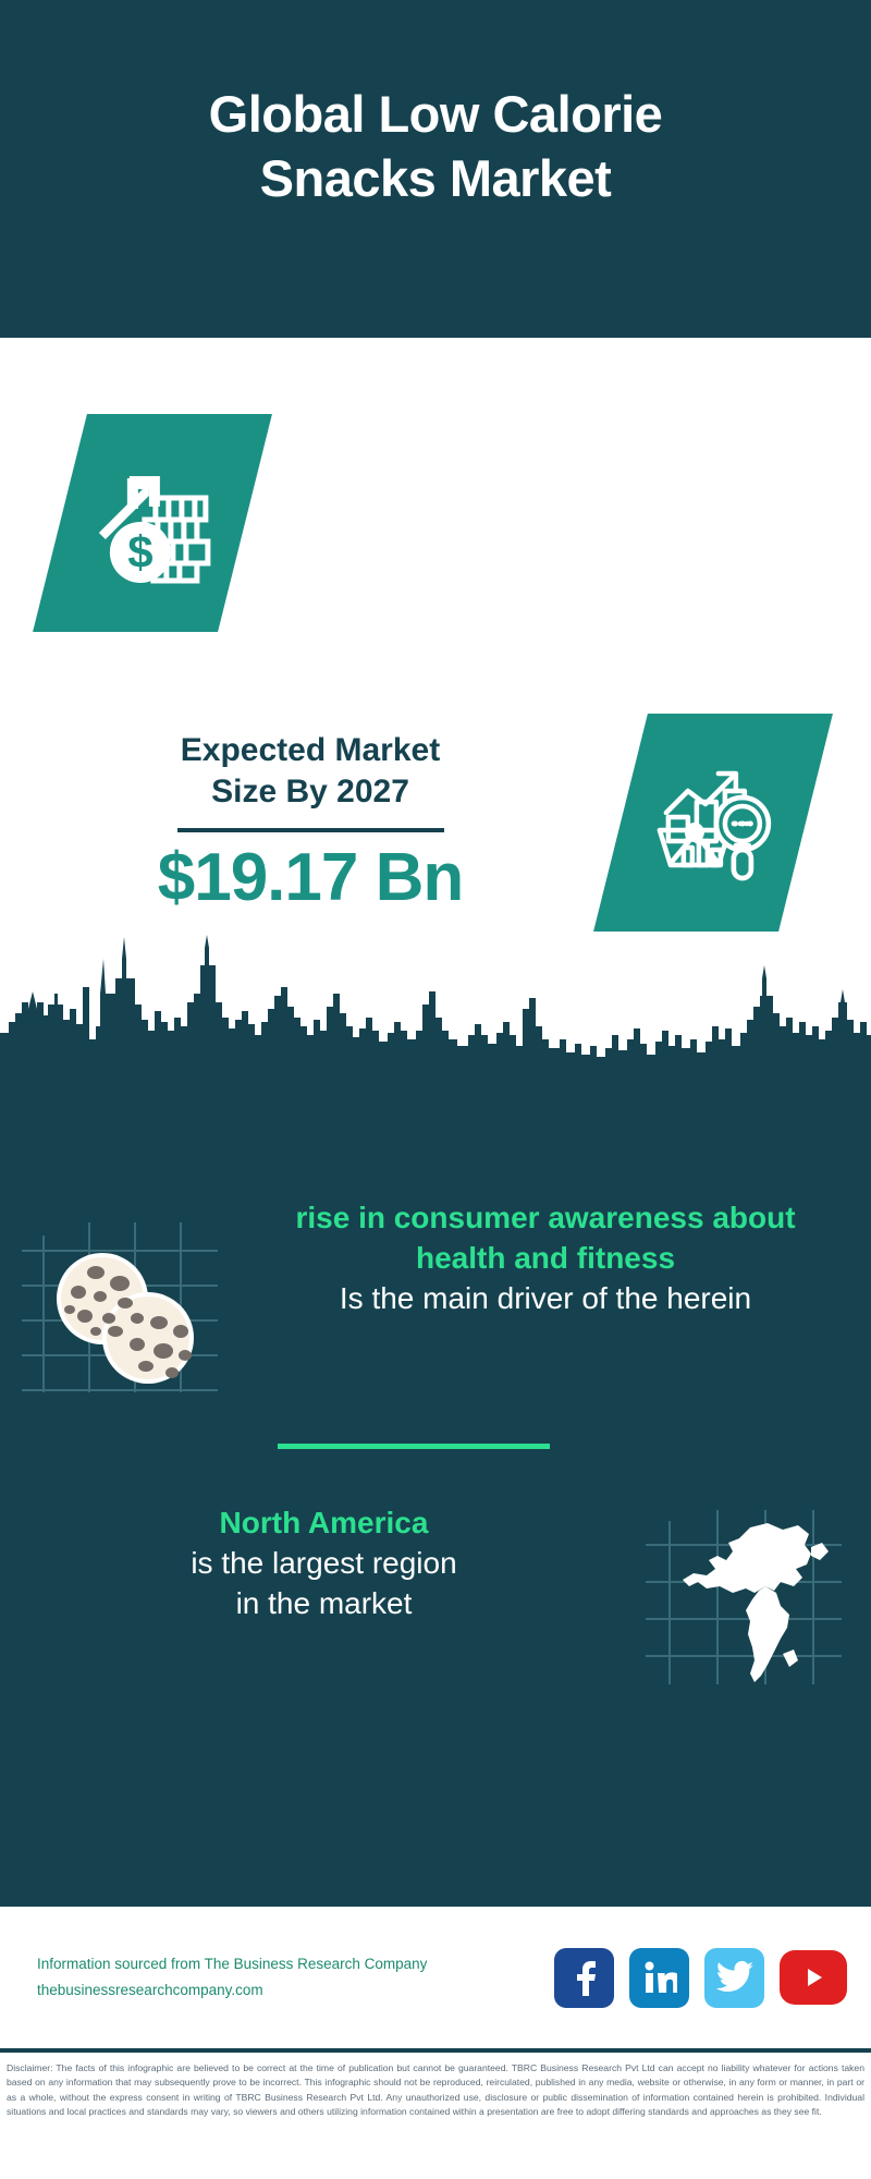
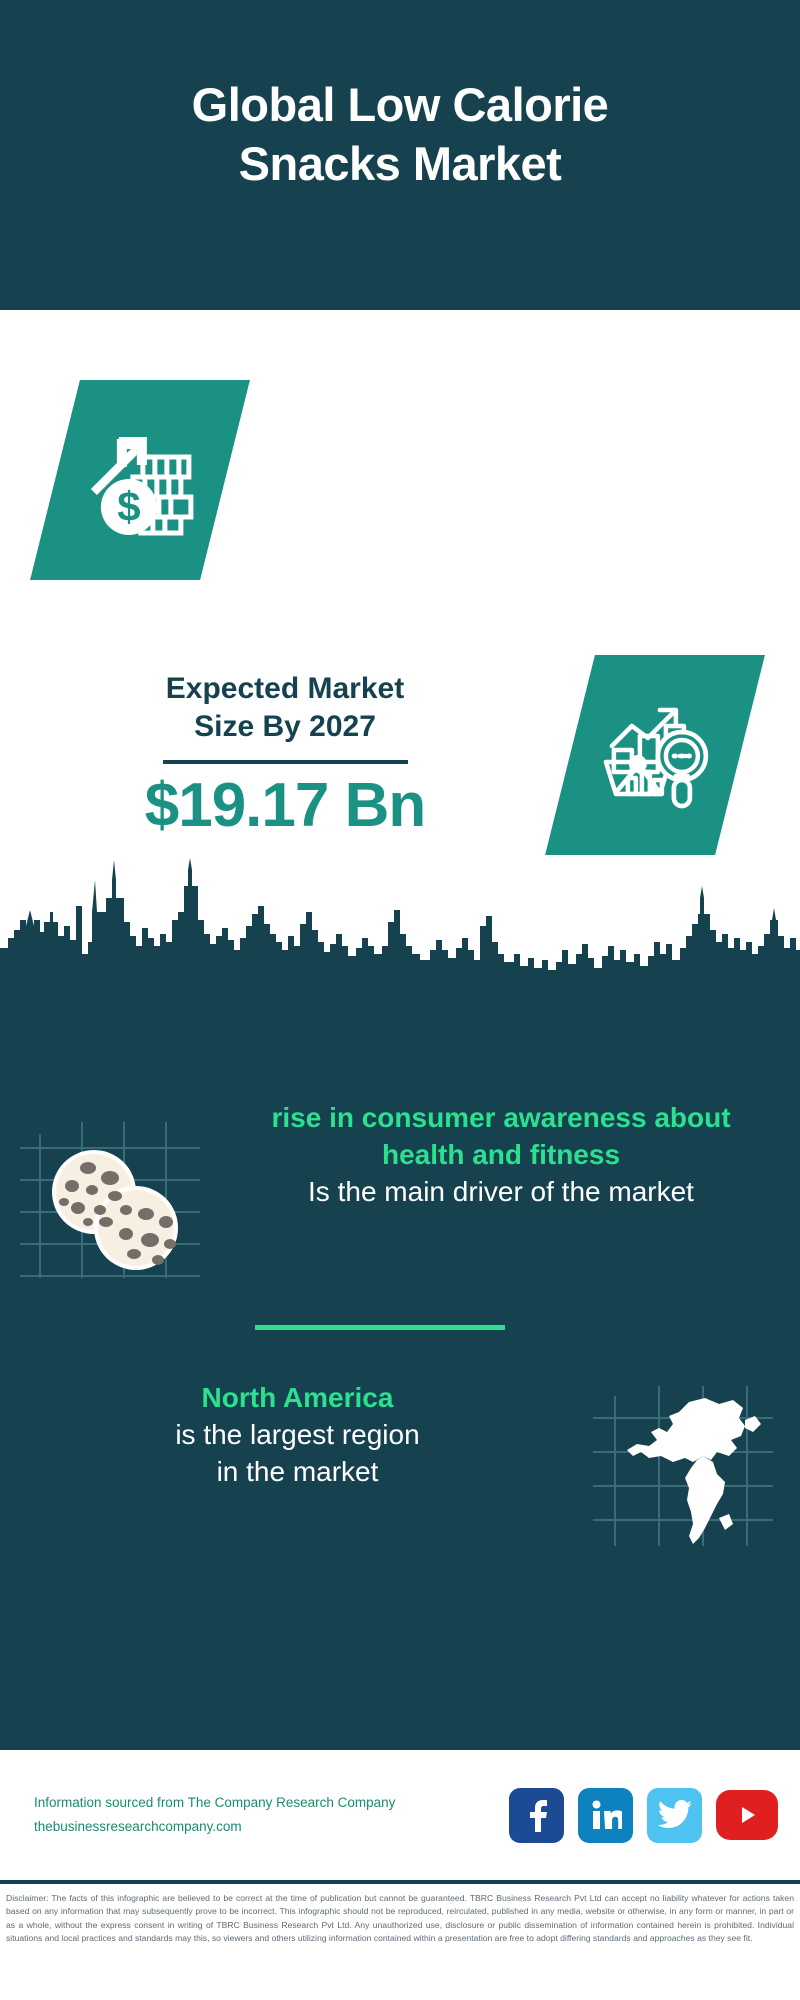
  Global Low Calorie
  Snacks Market
  Expected Market
  Size By 2027
  $19.17 Bn
  rise in consumer awareness about health and fitness
- Is the main driver of the herein
+ Is the main driver of the market
  North America
  is the largest region
  in the market
- Information sourced from The Business Research Company
+ Information sourced from The Company Research Company
  thebusinessresearchcompany.com
- Disclaimer: The facts of this infographic are believed to be correct at the time of publication but cannot be guaranteed. TBRC Business Research Pvt Ltd can accept no liability whatever for actions taken based on any information that may subsequently prove to be incorrect. This infographic should not be reproduced, reirculated, published in any media, website or otherwise, in any form or manner, in part or as a whole, without the express consent in writing of TBRC Business Research Pvt Ltd. Any unauthorized use, disclosure or public dissemination of information contained herein is prohibited. Individual situations and local practices and standards may vary, so viewers and others utilizing information contained within a presentation are free to adopt differing standards and approaches as they see fit.
+ Disclaimer: The facts of this infographic are believed to be correct at the time of publication but cannot be guaranteed. TBRC Business Research Pvt Ltd can accept no liability whatever for actions taken based on any information that may subsequently prove to be incorrect. This infographic should not be reproduced, reirculated, published in any media, website or otherwise, in any form or manner, in part or as a whole, without the express consent in writing of TBRC Business Research Pvt Ltd. Any unauthorized use, disclosure or public dissemination of information contained herein is prohibited. Individual situations and local practices and standards may this, so viewers and others utilizing information contained within a presentation are free to adopt differing standards and approaches as they see fit.
